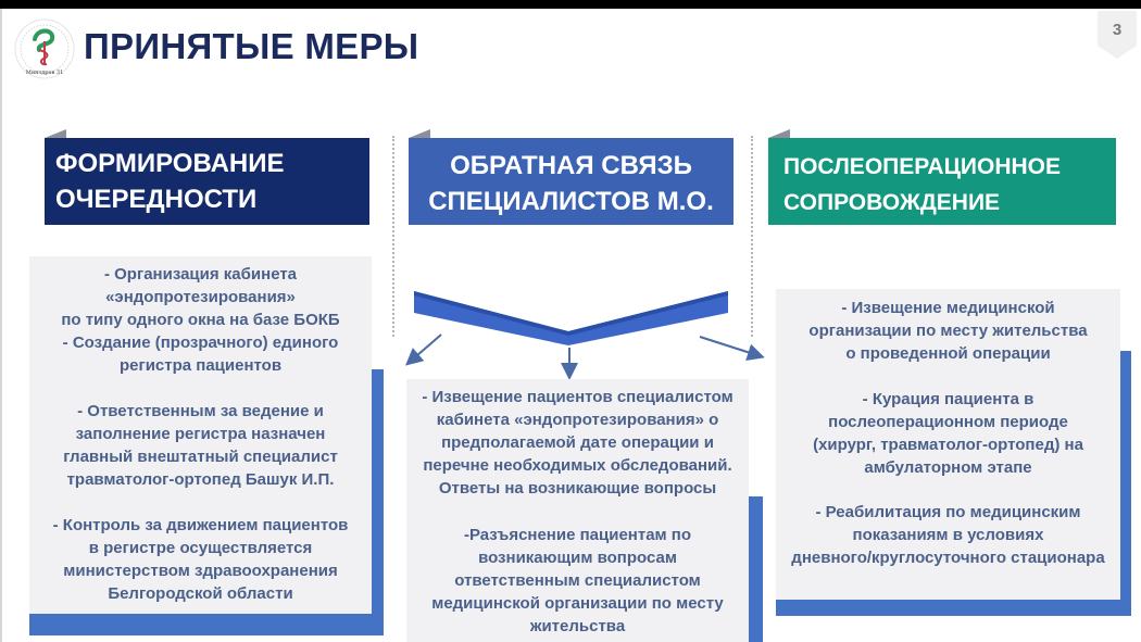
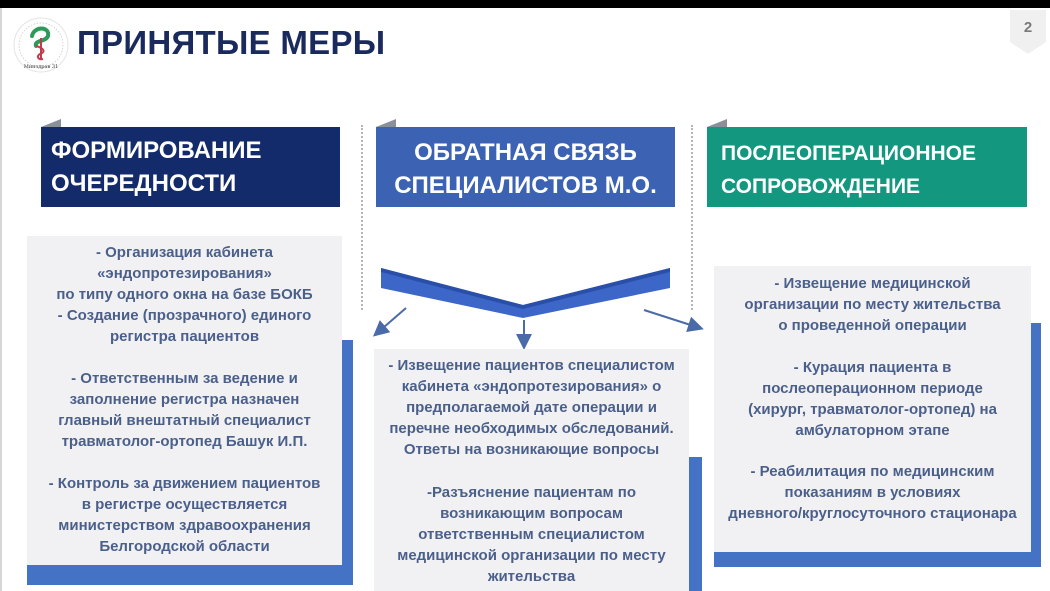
  ПРИНЯТЫЕ МЕРЫ
- 3
+ 2
  ФОРМИРОВАНИЕ
  ОЧЕРЕДНОСТИ
  ОБРАТНАЯ СВЯЗЬ
  СПЕЦИАЛИСТОВ М.О.
  ПОСЛЕОПЕРАЦИОННОЕ
  СОПРОВОЖДЕНИЕ
  - Организация кабинета
  «эндопротезирования»
  по типу одного окна на базе БОКБ
  - Создание (прозрачного) единого
  регистра пациентов
  - Ответственным за ведение и
  заполнение регистра назначен
  главный внештатный специалист
  травматолог-ортопед Башук И.П.
  - Контроль за движением пациентов
  в регистре осуществляется
  министерством здравоохранения
  Белгородской области
  - Извещение пациентов специалистом
  кабинета «эндопротезирования» о
  предполагаемой дате операции и
  перечне необходимых обследований.
  Ответы на возникающие вопросы
  -Разъяснение пациентам по
  возникающим вопросам
  ответственным специалистом
  медицинской организации по месту
  жительства
  - Извещение медицинской
  организации по месту жительства
  о проведенной операции
  - Курация пациента в
  послеоперационном периоде
  (хирург, травматолог-ортопед) на
  амбулаторном этапе
  - Реабилитация по медицинским
  показаниям в условиях
  дневного/круглосуточного стационара
